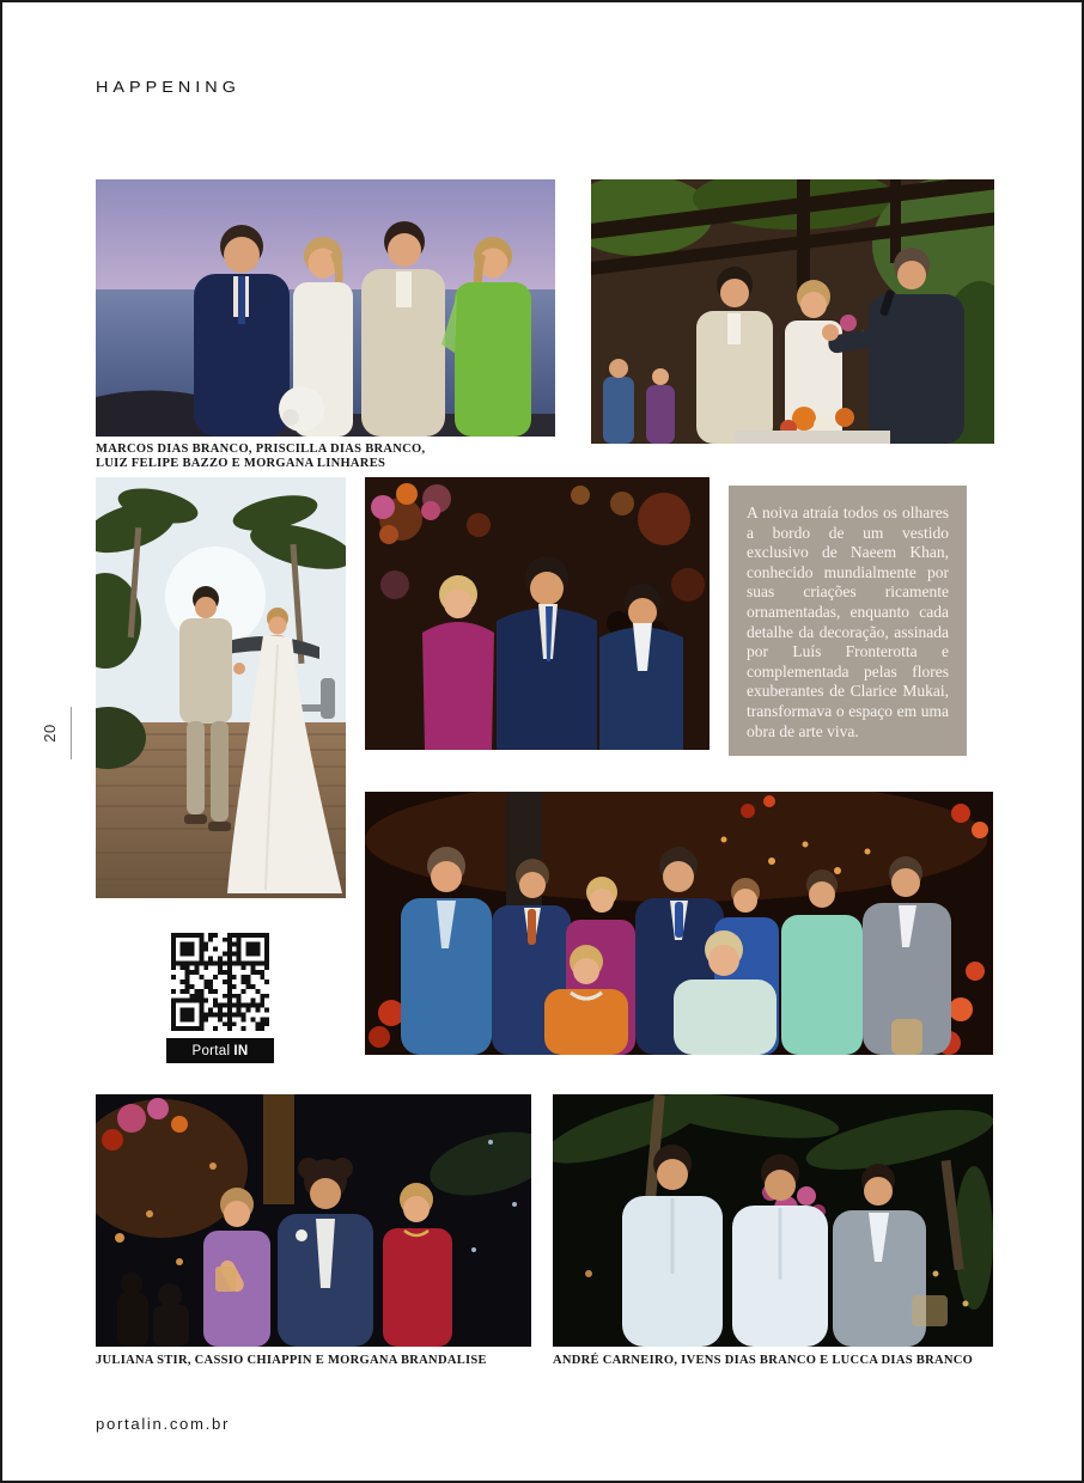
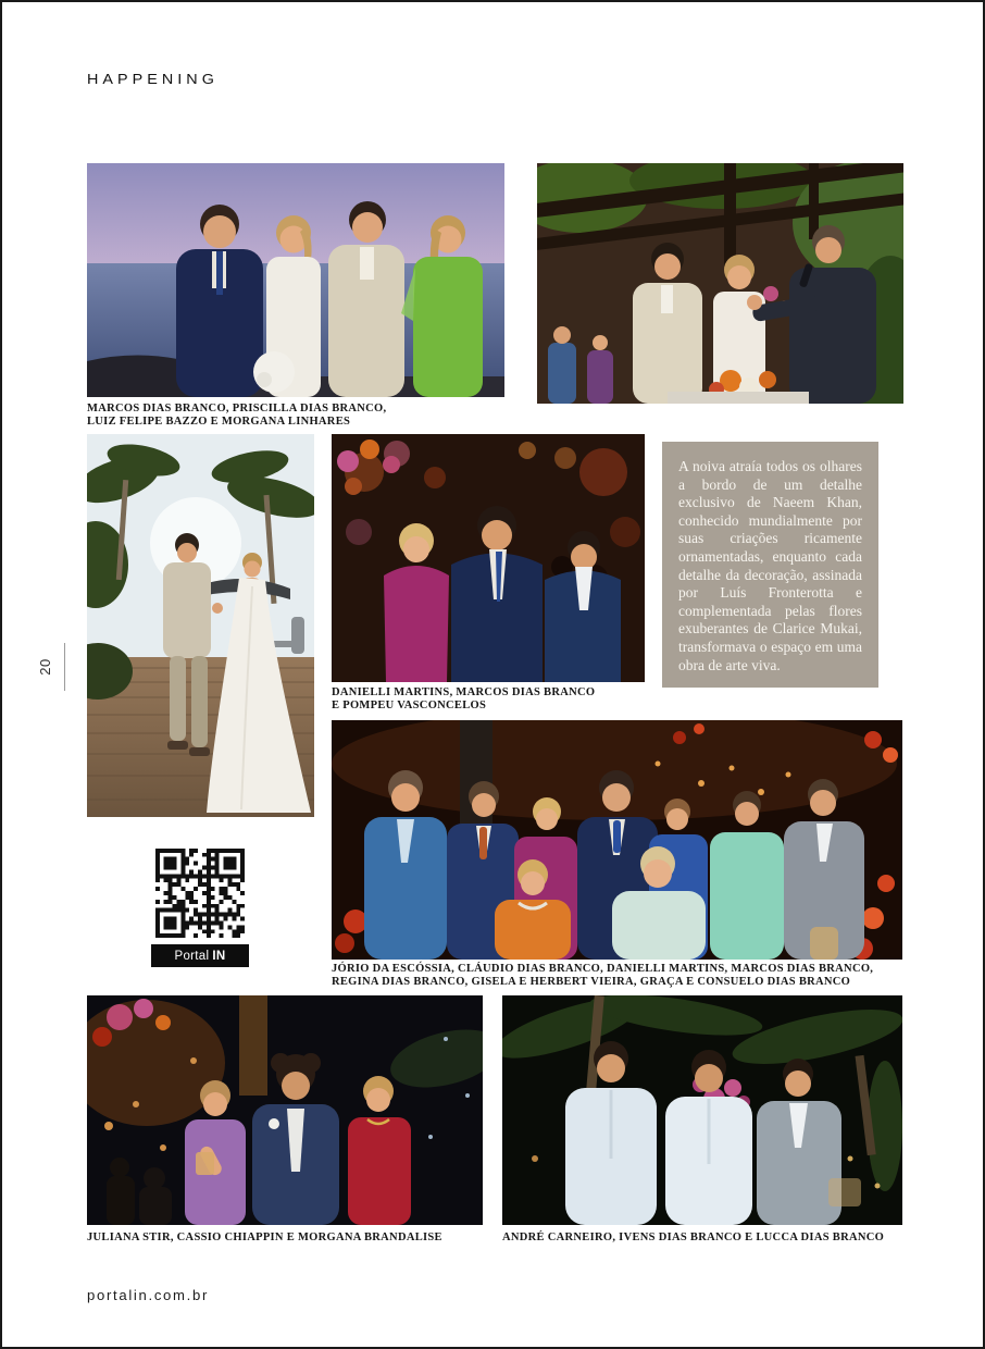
  HAPPENING
  MARCOS DIAS BRANCO, PRISCILLA DIAS BRANCO,
  LUIZ FELIPE BAZZO E MORGANA LINHARES
- A noiva atraía todos os olhares a bordo de um vestido exclusivo de Naeem Khan, conhecido mundialmente por suas criações ricamente ornamentadas, enquanto cada detalhe da decoração, assinada por Luís Fronterotta e complementada pelas flores exuberantes de Clarice Mukai, transformava o espaço em uma obra de arte viva.
+ A noiva atraía todos os olhares a bordo de um detalhe exclusivo de Naeem Khan, conhecido mundialmente por suas criações ricamente ornamentadas, enquanto cada detalhe da decoração, assinada por Luís Fronterotta e complementada pelas flores exuberantes de Clarice Mukai, transformava o espaço em uma obra de arte viva.
+ DANIELLI MARTINS, MARCOS DIAS BRANCO
+ E POMPEU VASCONCELOS
+ JÓRIO DA ESCÓSSIA, CLÁUDIO DIAS BRANCO, DANIELLI MARTINS, MARCOS DIAS BRANCO,
+ REGINA DIAS BRANCO, GISELA E HERBERT VIEIRA, GRAÇA E CONSUELO DIAS BRANCO
  Portal
  IN
  JULIANA STIR, CASSIO CHIAPPIN E MORGANA BRANDALISE
  ANDRÉ CARNEIRO, IVENS DIAS BRANCO E LUCCA DIAS BRANCO
  portalin.com.br
